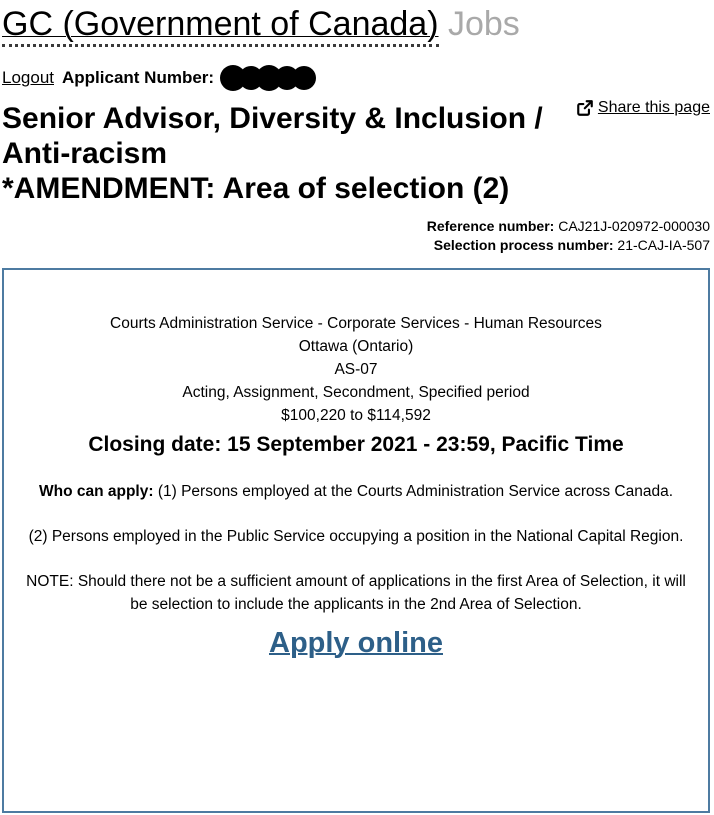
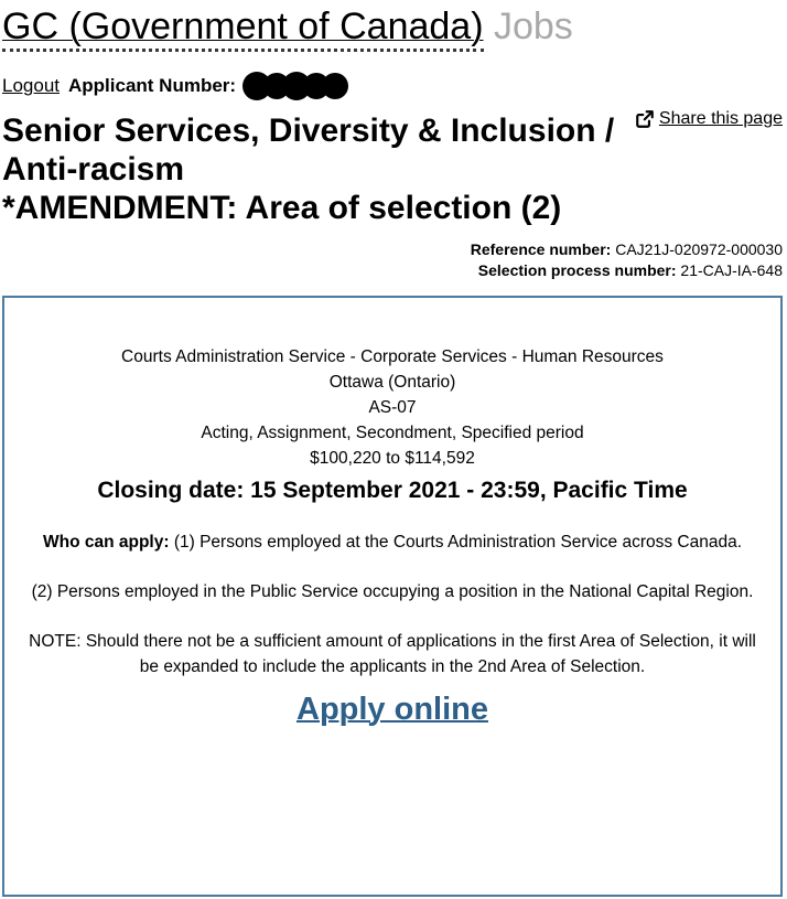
  GC (Government of Canada) Jobs
  Logout
  Applicant Number:
  Share this page
- Senior Advisor, Diversity & Inclusion / Anti-racism
+ Senior Services, Diversity & Inclusion / Anti-racism
  *AMENDMENT: Area of selection (2)
  Reference number: CAJ21J-020972-000030
- Selection process number: 21-CAJ-IA-507
+ Selection process number: 21-CAJ-IA-648
  Courts Administration Service - Corporate Services - Human Resources
  Ottawa (Ontario)
  AS-07
  Acting, Assignment, Secondment, Specified period
  $100,220 to $114,592
  Closing date: 15 September 2021 - 23:59, Pacific Time
  Who can apply: (1) Persons employed at the Courts Administration Service across Canada.
  (2) Persons employed in the Public Service occupying a position in the National Capital Region.
- NOTE: Should there not be a sufficient amount of applications in the first Area of Selection, it will be selection to include the applicants in the 2nd Area of Selection.
+ NOTE: Should there not be a sufficient amount of applications in the first Area of Selection, it will be expanded to include the applicants in the 2nd Area of Selection.
  Apply online
